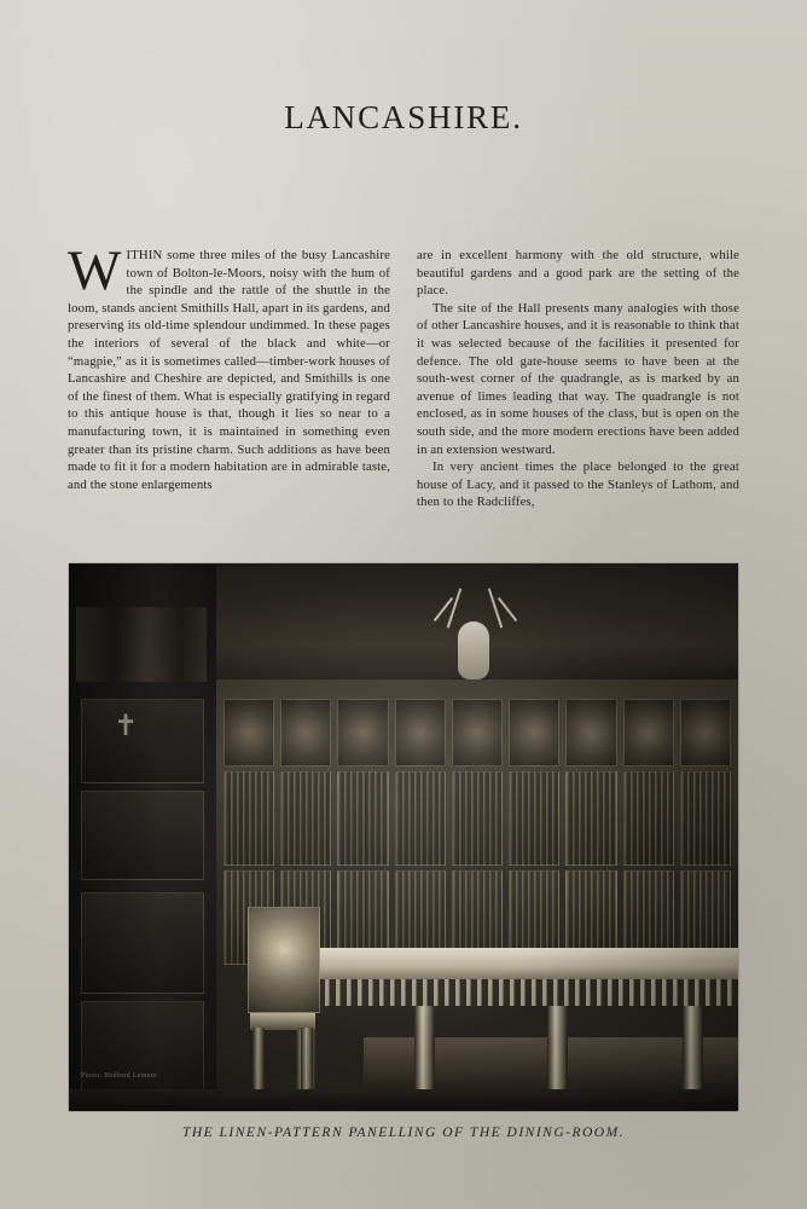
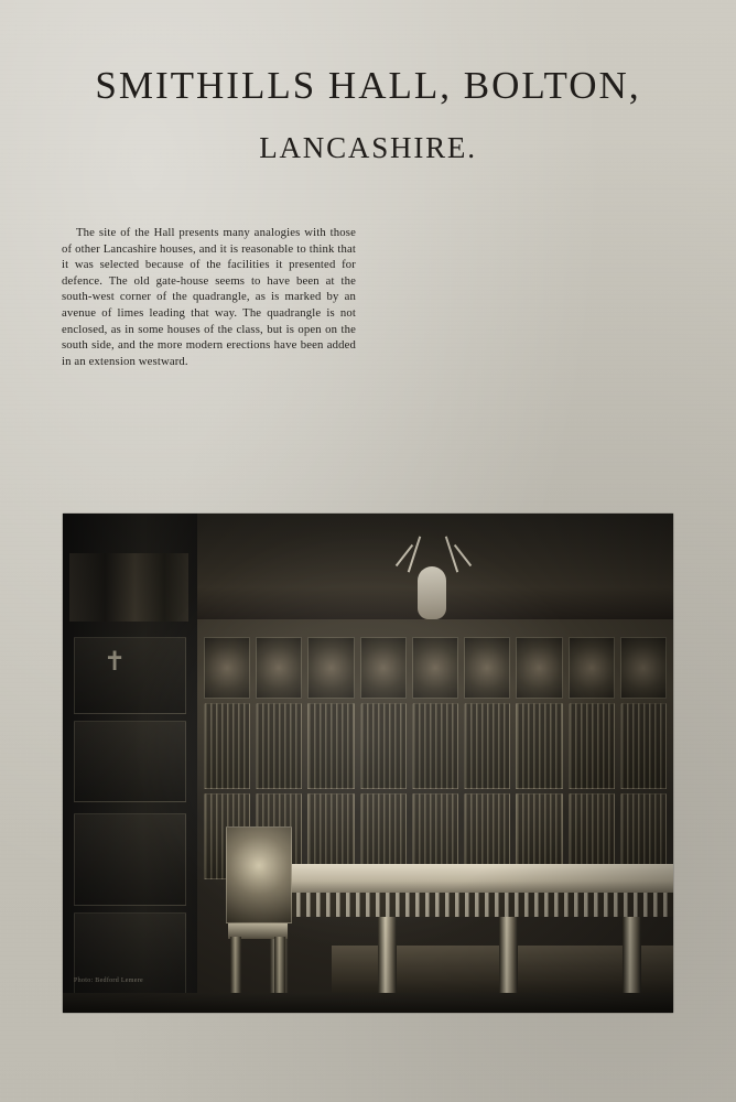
+ SMITHILLS HALL, BOLTON,
  LANCASHIRE.
- W
- ITHIN some three miles of the busy Lancashire town of Bolton-le-Moors, noisy with the hum of the spindle and the rattle of the shuttle in the loom, stands ancient Smithills Hall, apart in its gardens, and preserving its old-time splendour undimmed. In these pages the interiors of several of the black and white—or “magpie,” as it is sometimes called—timber-work houses of Lancashire and Cheshire are depicted, and Smithills is one of the finest of them. What is especially gratifying in regard to this antique house is that, though it lies so near to a manufacturing town, it is maintained in something even greater than its pristine charm. Such additions as have been made to fit it for a modern habitation are in admirable taste, and the stone enlargements
- are in excellent harmony with the old structure, while beautiful gardens and a good park are the setting of the place.
  The site of the Hall presents many analogies with those of other Lancashire houses, and it is reasonable to think that it was selected because of the facilities it presented for defence. The old gate-house seems to have been at the south-west corner of the quadrangle, as is marked by an avenue of limes leading that way. The quadrangle is not enclosed, as in some houses of the class, but is open on the south side, and the more modern erections have been added in an extension westward.
- In very ancient times the place belonged to the great house of Lacy, and it passed to the Stanleys of Lathom, and then to the Radcliffes,
- THE LINEN-PATTERN PANELLING OF THE DINING-ROOM.
